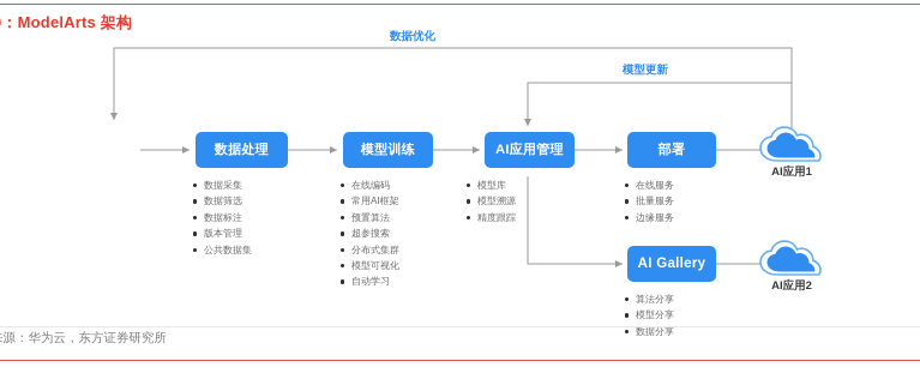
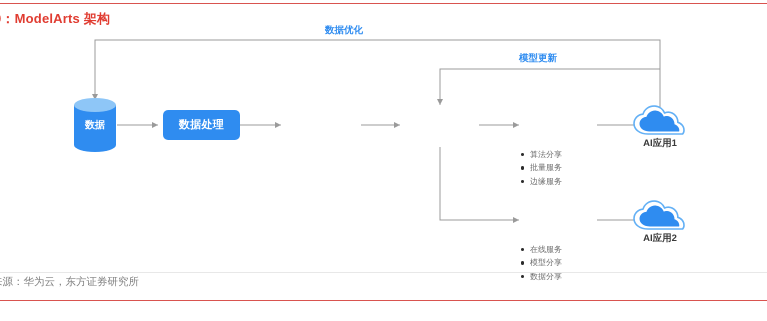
  ：ModelArts 架构
  数据优化
  模型更新
+ 数据
  数据处理
- 数据采集
- 数据筛选
- 数据标注
- 版本管理
- 公共数据集
- 模型训练
- 在线编码
- 常用AI框架
- 预置算法
- 超参搜索
- 分布式集群
- 模型可视化
- 自动学习
- AI应用管理
- 模型库
- 模型溯源
- 精度跟踪
- 部署
- 在线服务
+ 算法分享
  批量服务
  边缘服务
- AI Gallery
- 算法分享
+ 在线服务
  模型分享
  数据分享
  AI应用1
  AI应用2
  源：华为云，东方证券研究所
